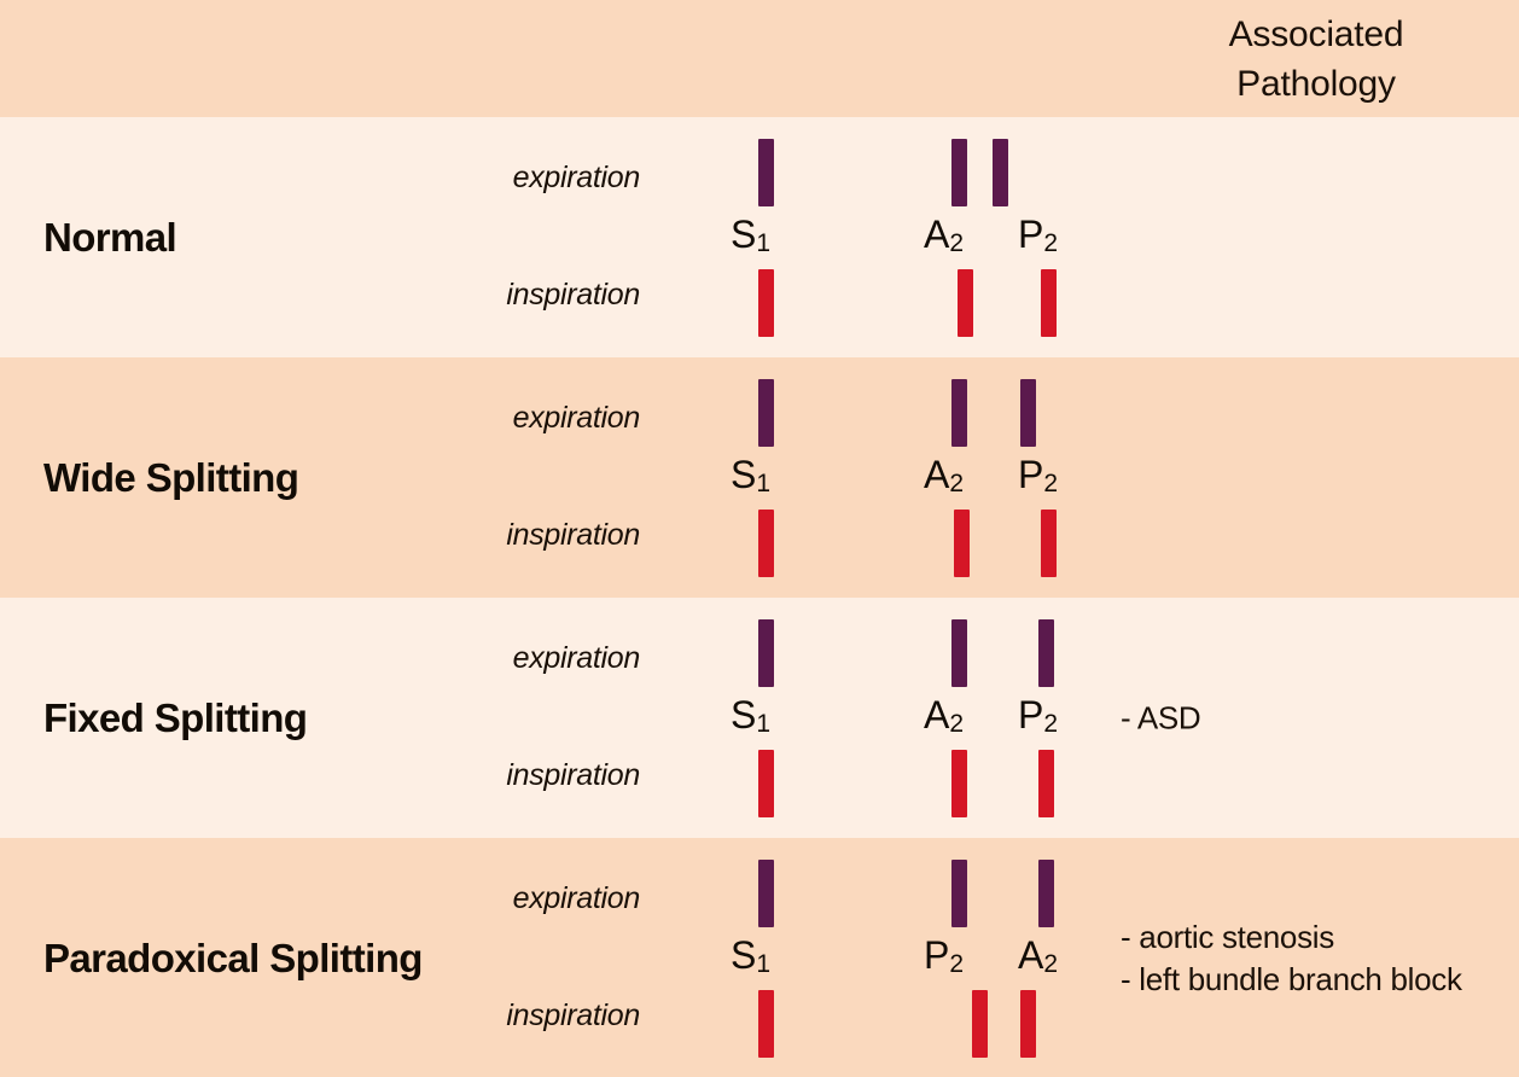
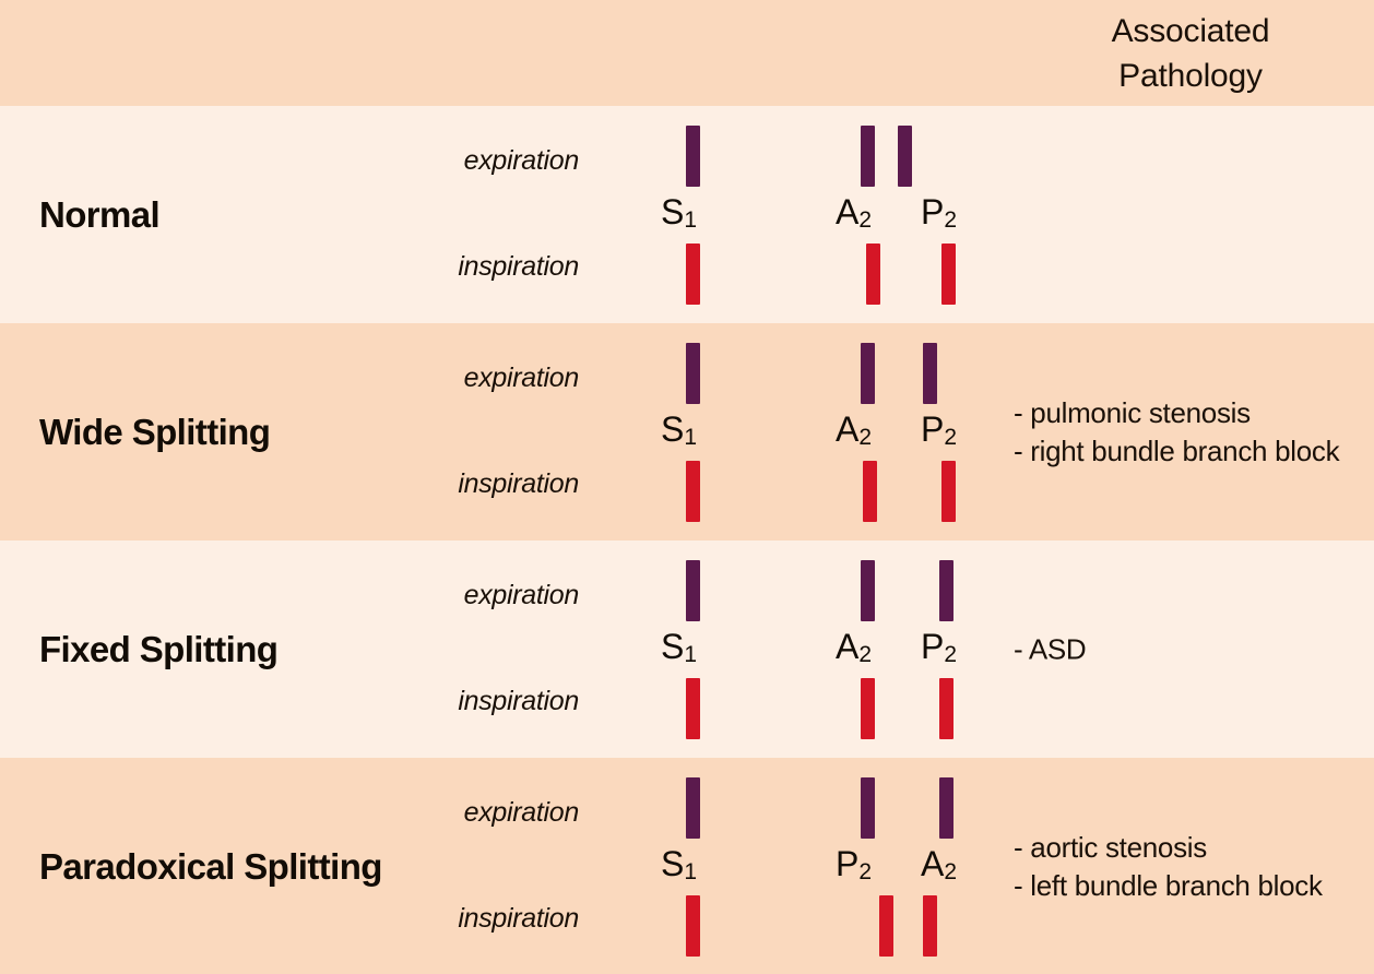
  Associated
  Pathology
  Normal
  expiration
  inspiration
  S1
  A2
  P2
  Wide Splitting
  expiration
  inspiration
  S1
  A2
  P2
+ - pulmonic stenosis
+ - right bundle branch block
  Fixed Splitting
  expiration
  inspiration
  S1
  A2
  P2
  - ASD
  Paradoxical Splitting
  expiration
  inspiration
  S1
  P2
  A2
  - aortic stenosis
  - left bundle branch block
